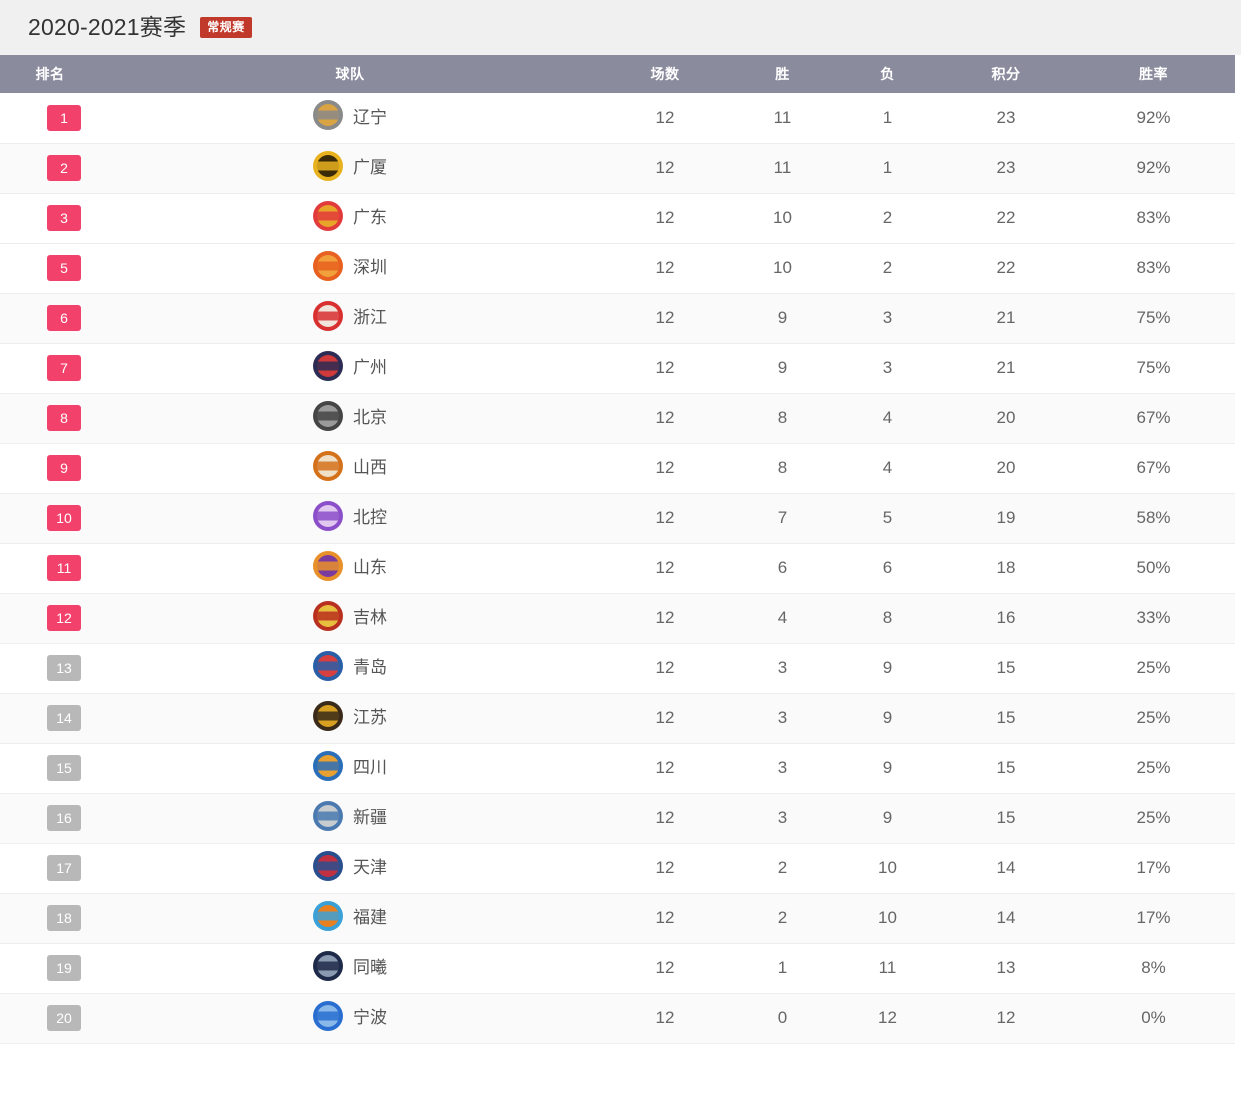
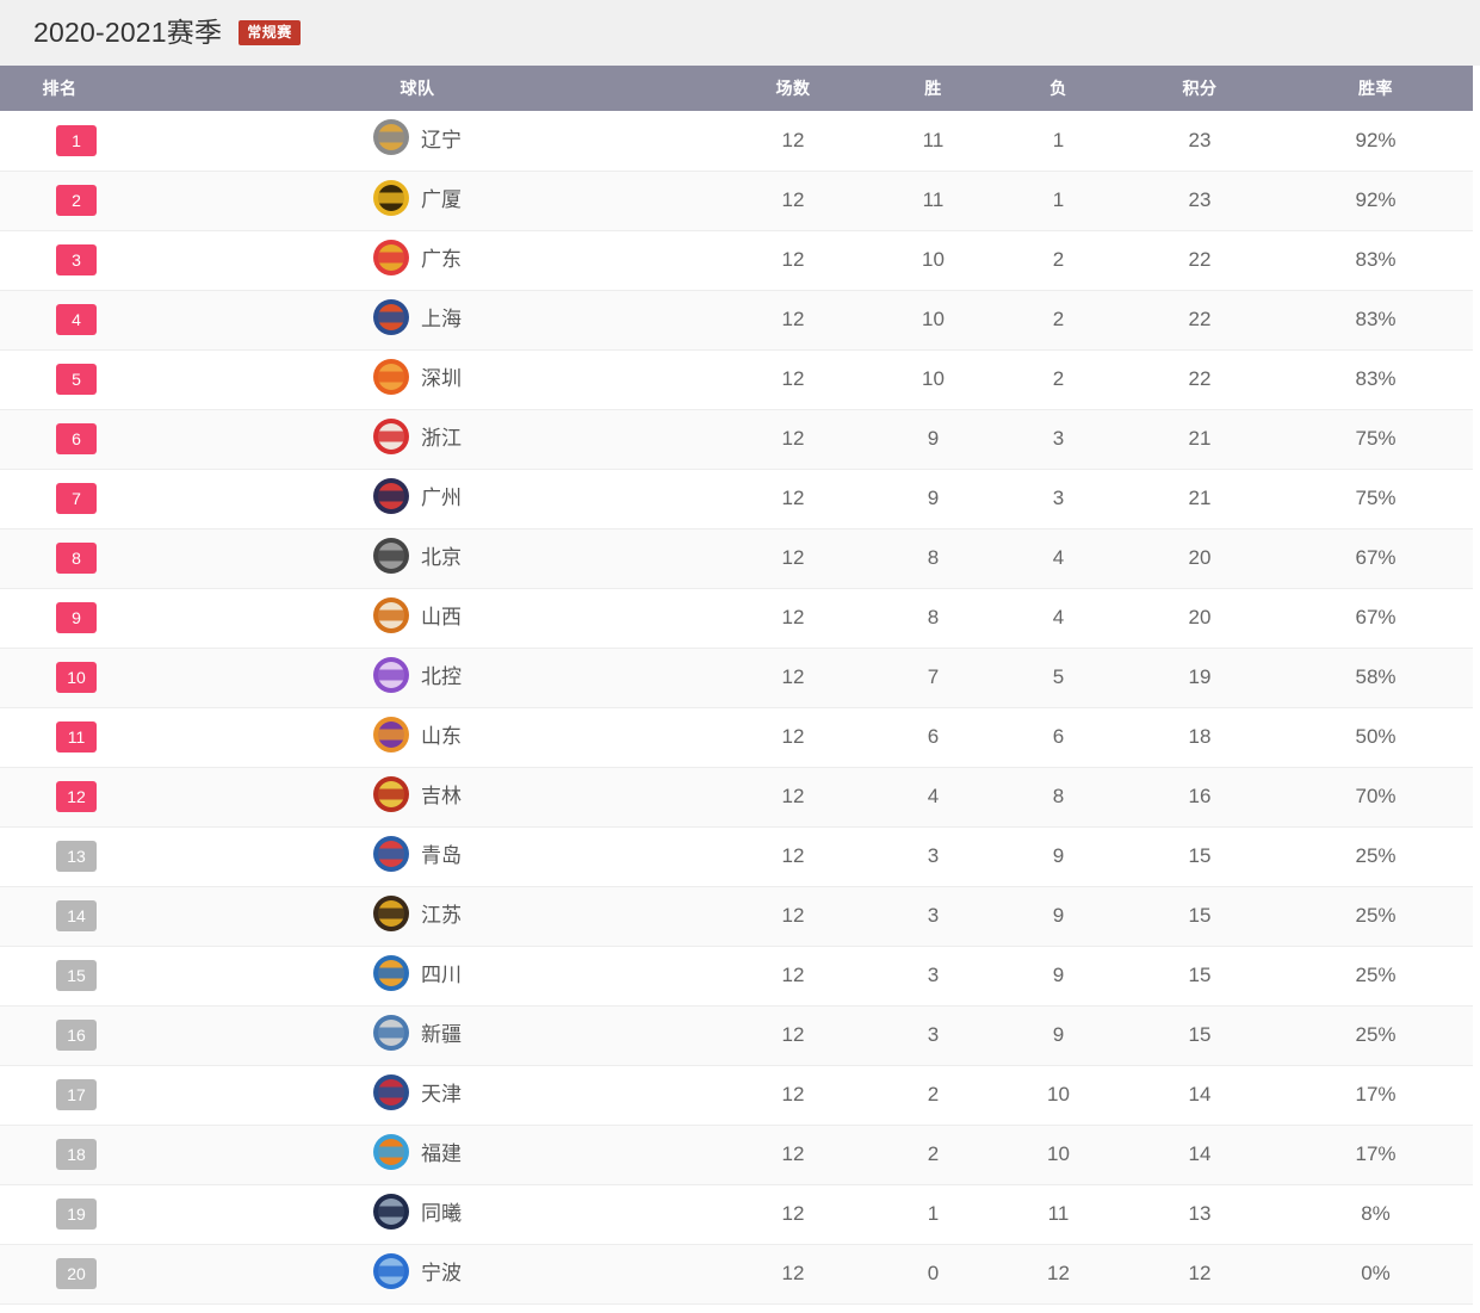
  2020-2021赛季
  常规赛
  排名	球队	场数	胜	负	积分	胜率
  1	辽宁	12	11	1	23	92%
  2	广厦	12	11	1	23	92%
  3	广东	12	10	2	22	83%
+ 4	上海	12	10	2	22	83%
  5	深圳	12	10	2	22	83%
  6	浙江	12	9	3	21	75%
  7	广州	12	9	3	21	75%
  8	北京	12	8	4	20	67%
  9	山西	12	8	4	20	67%
  10	北控	12	7	5	19	58%
  11	山东	12	6	6	18	50%
- 12	吉林	12	4	8	16	33%
+ 12	吉林	12	4	8	16	70%
  13	青岛	12	3	9	15	25%
  14	江苏	12	3	9	15	25%
  15	四川	12	3	9	15	25%
  16	新疆	12	3	9	15	25%
  17	天津	12	2	10	14	17%
  18	福建	12	2	10	14	17%
  19	同曦	12	1	11	13	8%
  20	宁波	12	0	12	12	0%
